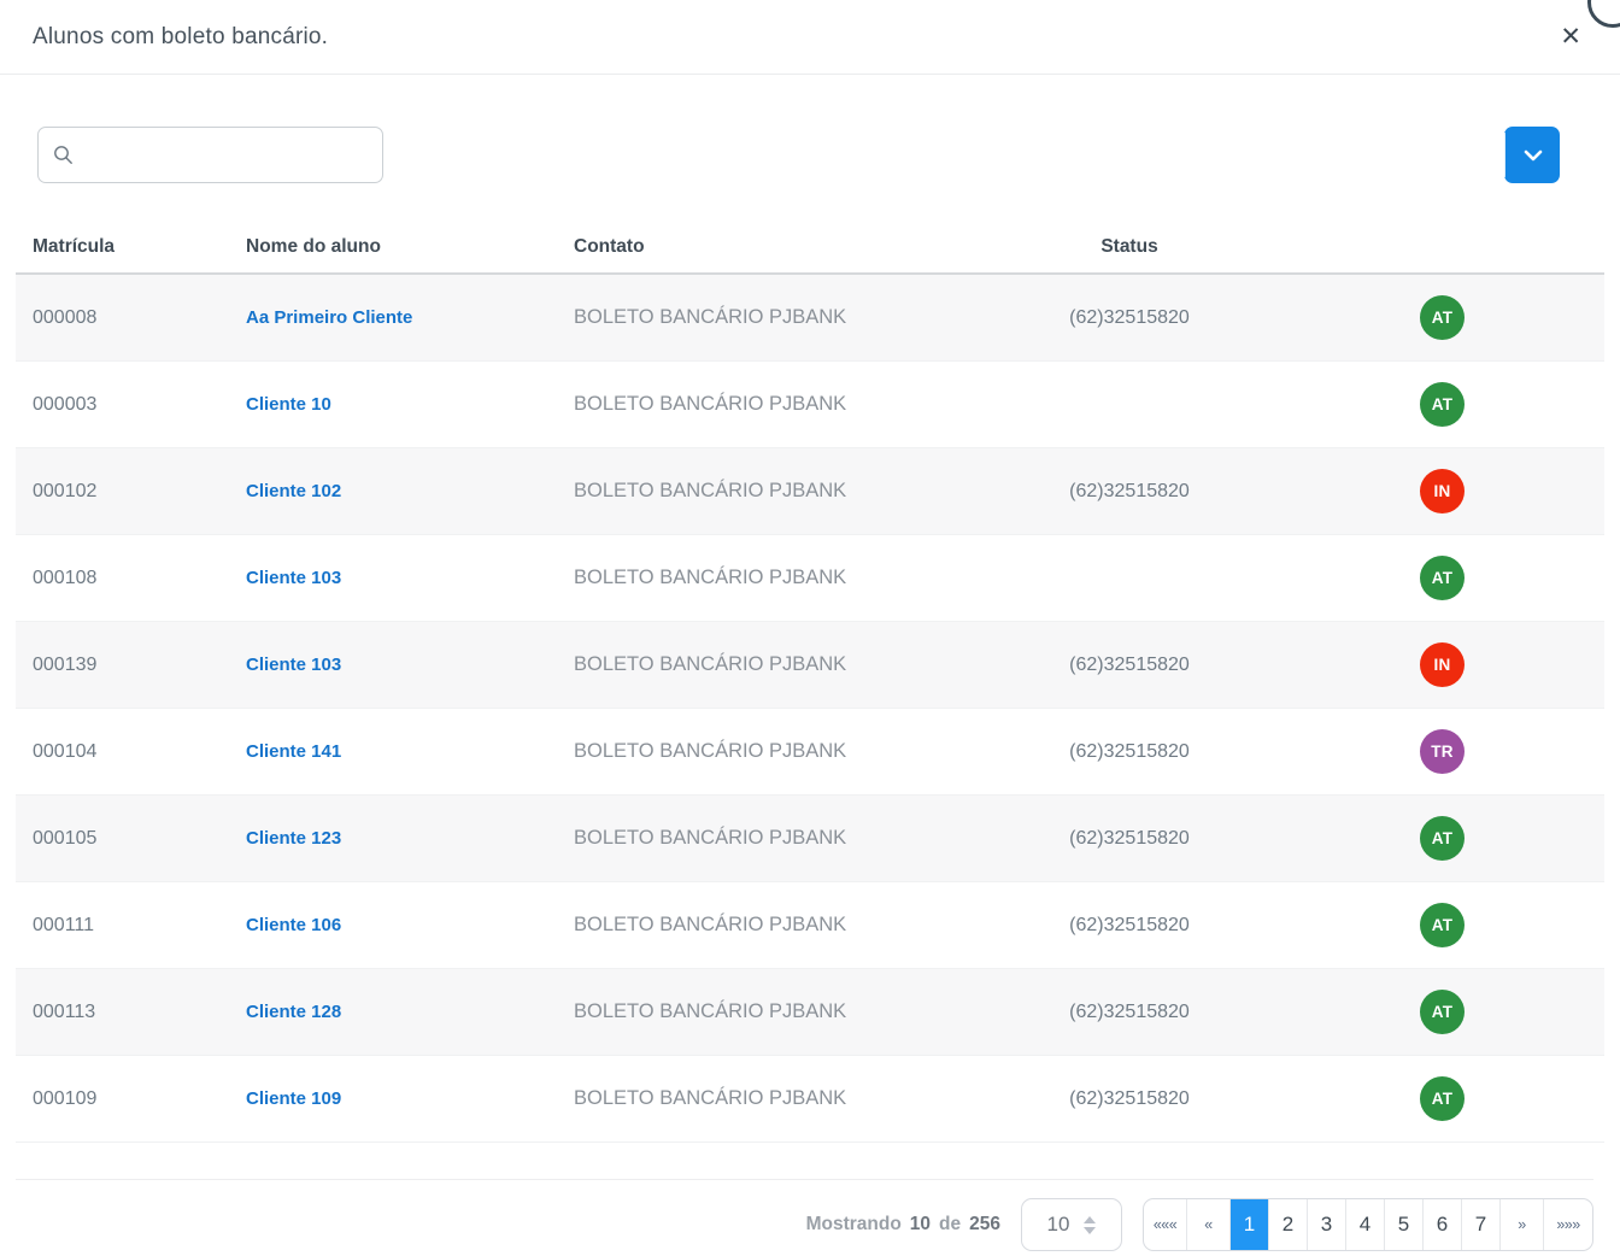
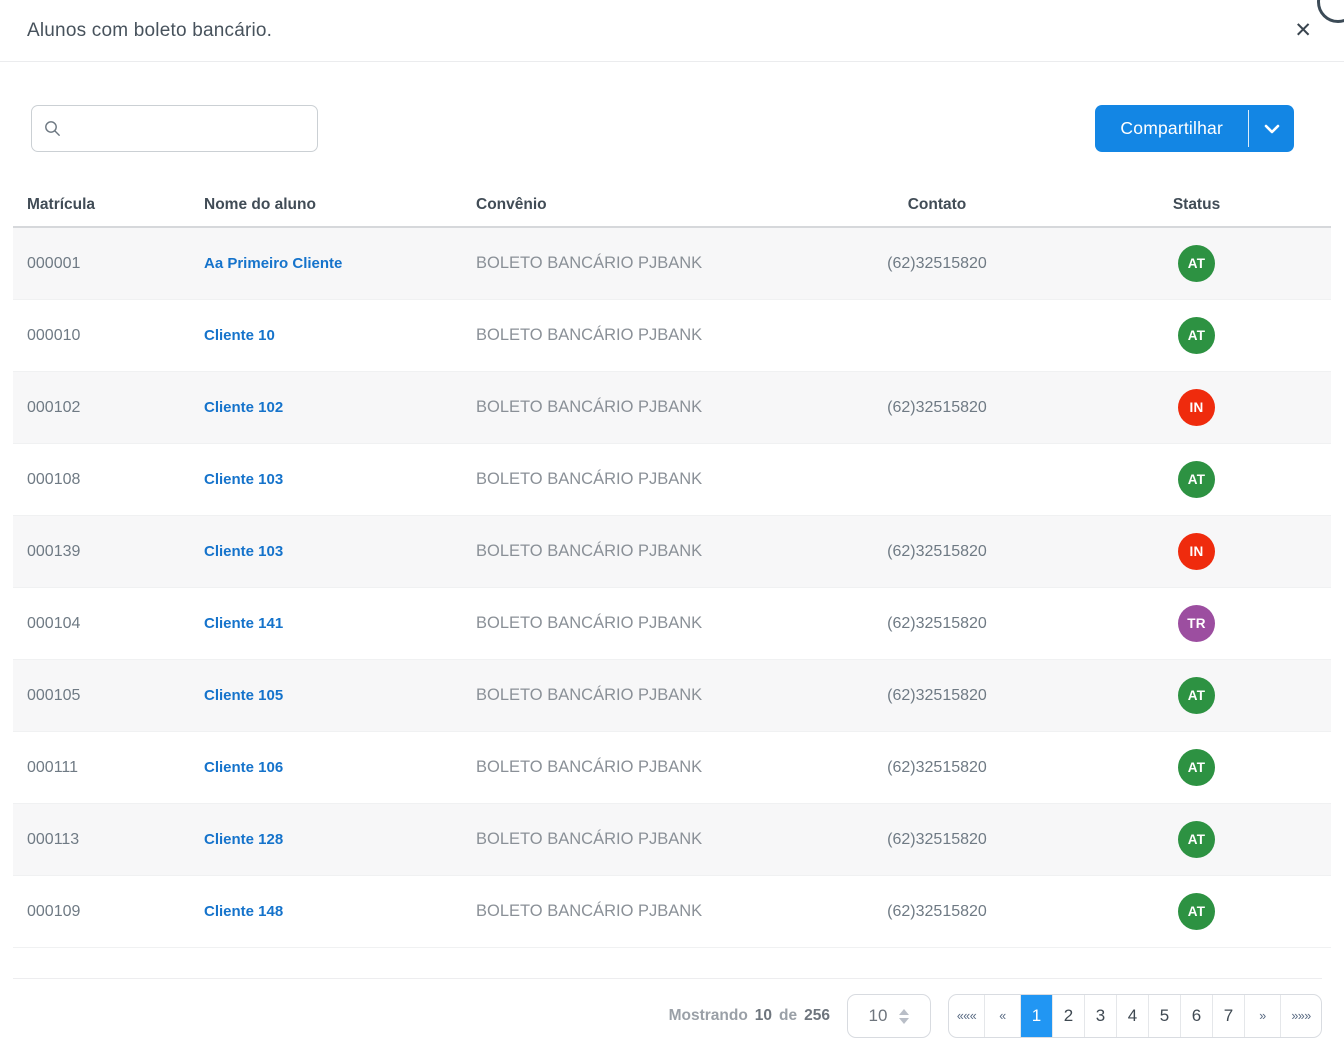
  Alunos com boleto bancário.
  ✕
+ Compartilhar
  Matrícula
  Nome do aluno
+ Convênio
  Contato
  Status
- 000008
+ 000001
  Aa Primeiro Cliente
  BOLETO BANCÁRIO PJBANK
  (62)32515820
  AT
- 000003
+ 000010
  Cliente 10
  BOLETO BANCÁRIO PJBANK
  AT
  000102
  Cliente 102
  BOLETO BANCÁRIO PJBANK
  (62)32515820
  IN
  000108
  Cliente 103
  BOLETO BANCÁRIO PJBANK
  AT
  000139
  Cliente 103
  BOLETO BANCÁRIO PJBANK
  (62)32515820
  IN
  000104
  Cliente 141
  BOLETO BANCÁRIO PJBANK
  (62)32515820
  TR
  000105
- Cliente 123
+ Cliente 105
  BOLETO BANCÁRIO PJBANK
  (62)32515820
  AT
  000111
  Cliente 106
  BOLETO BANCÁRIO PJBANK
  (62)32515820
  AT
  000113
  Cliente 128
  BOLETO BANCÁRIO PJBANK
  (62)32515820
  AT
  000109
- Cliente 109
+ Cliente 148
  BOLETO BANCÁRIO PJBANK
  (62)32515820
  AT
  Mostrando
  10
  de
  256
  10
  «««
  «
  1
  2
  3
  4
  5
  6
  7
  »
  »»»
